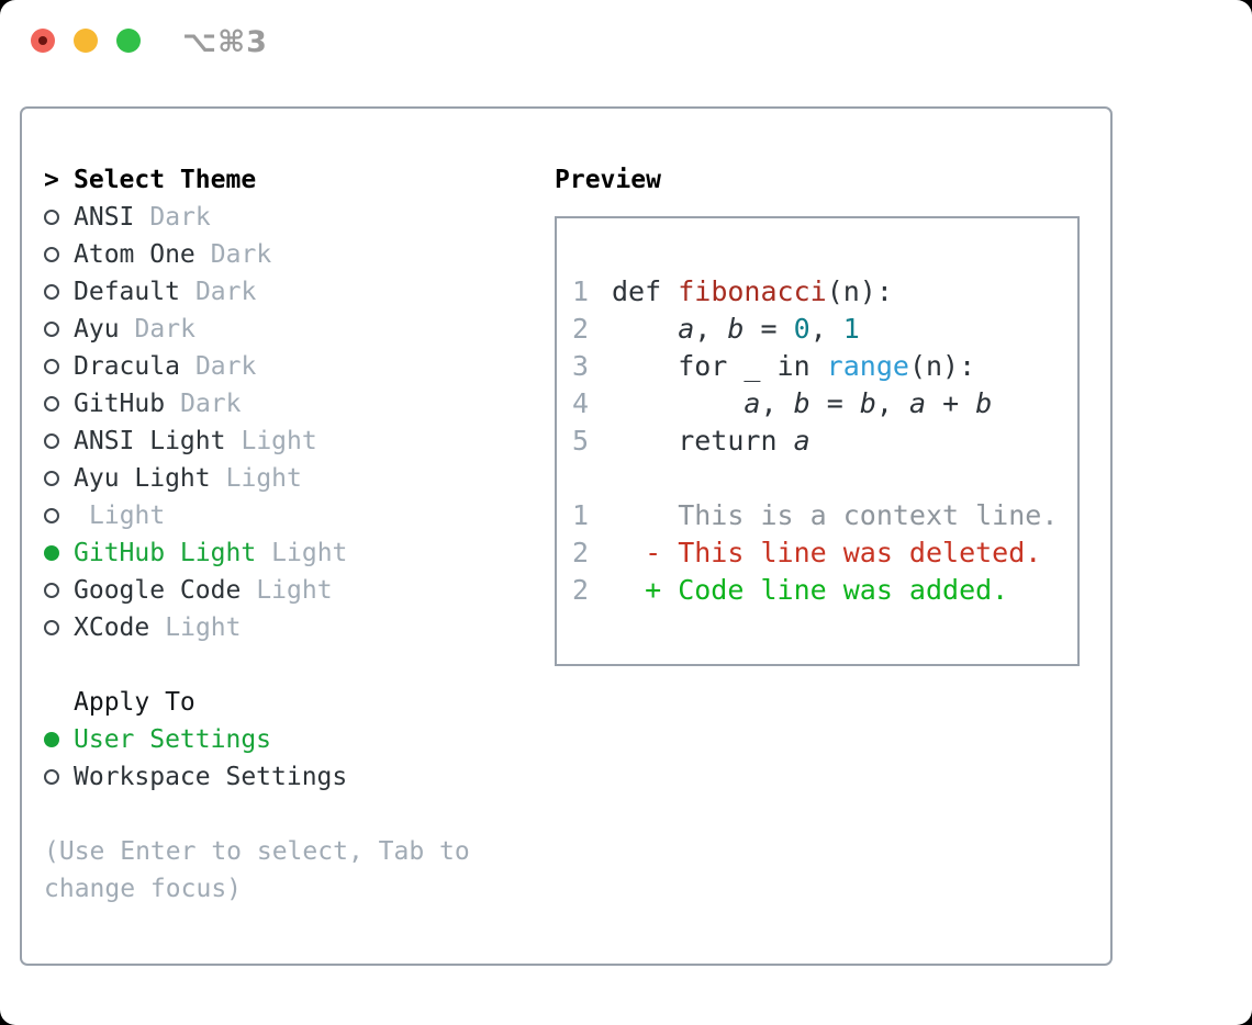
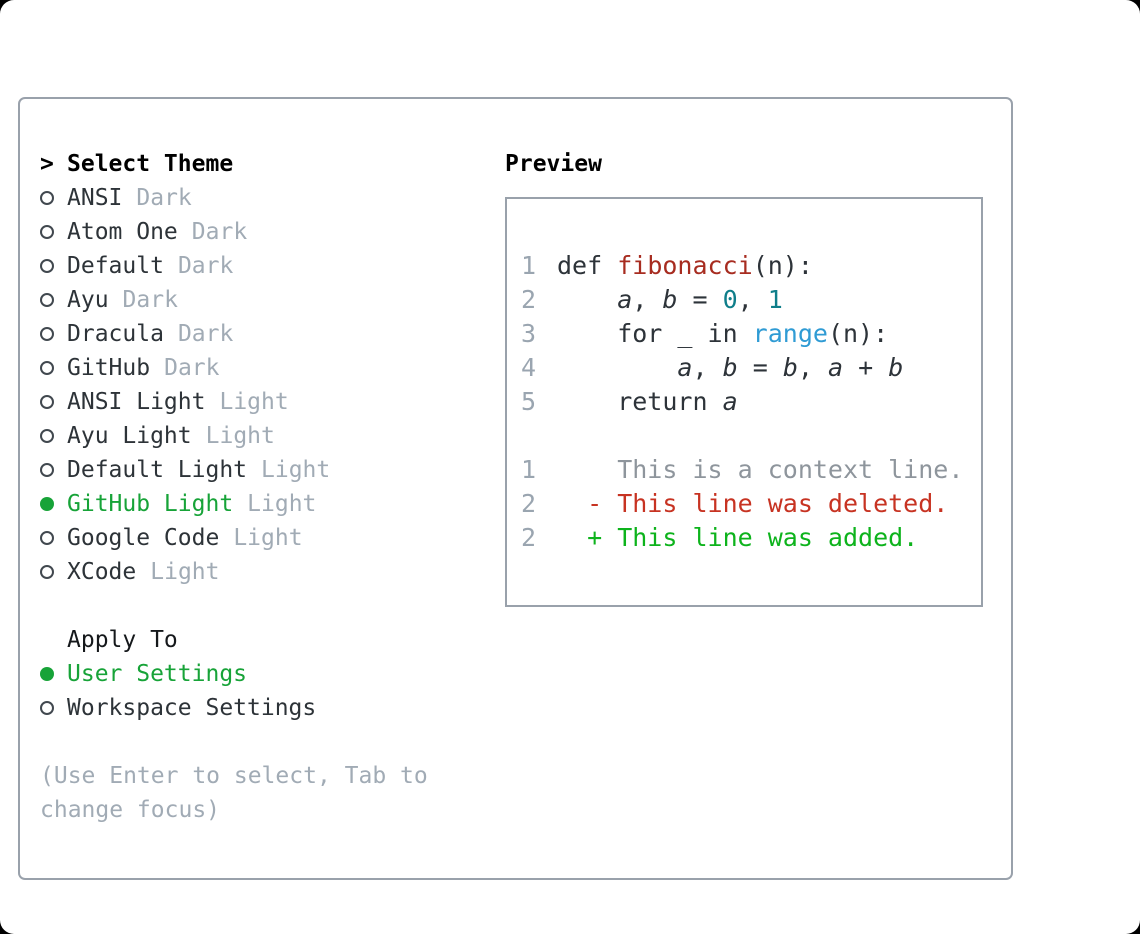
- ⌥⌘3
  >
  Select Theme
  ANSI
  Dark
  Atom One
  Dark
  Default
  Dark
  Ayu
  Dark
  Dracula
  Dark
  GitHub
  Dark
  ANSI Light
  Light
  Ayu Light
  Light
+ Default Light
  Light
  GitHub Light
  Light
  Google Code
  Light
  XCode
  Light
  Apply To
  User Settings
  Workspace Settings
  (Use Enter to select, Tab to change focus)
  Preview
  1
  def
  fibonacci
  (n):
  2
  a
  ,
  b
  =
  0
  ,
  1
  3
  for _ in
  range
  (n):
  4
  a
  ,
  b
  =
  b
  ,
  a
  +
  b
  5
  return
  a
  1
  This is a context line.
  2
  - This line was deleted.
  2
- + Code line was added.
+ + This line was added.
